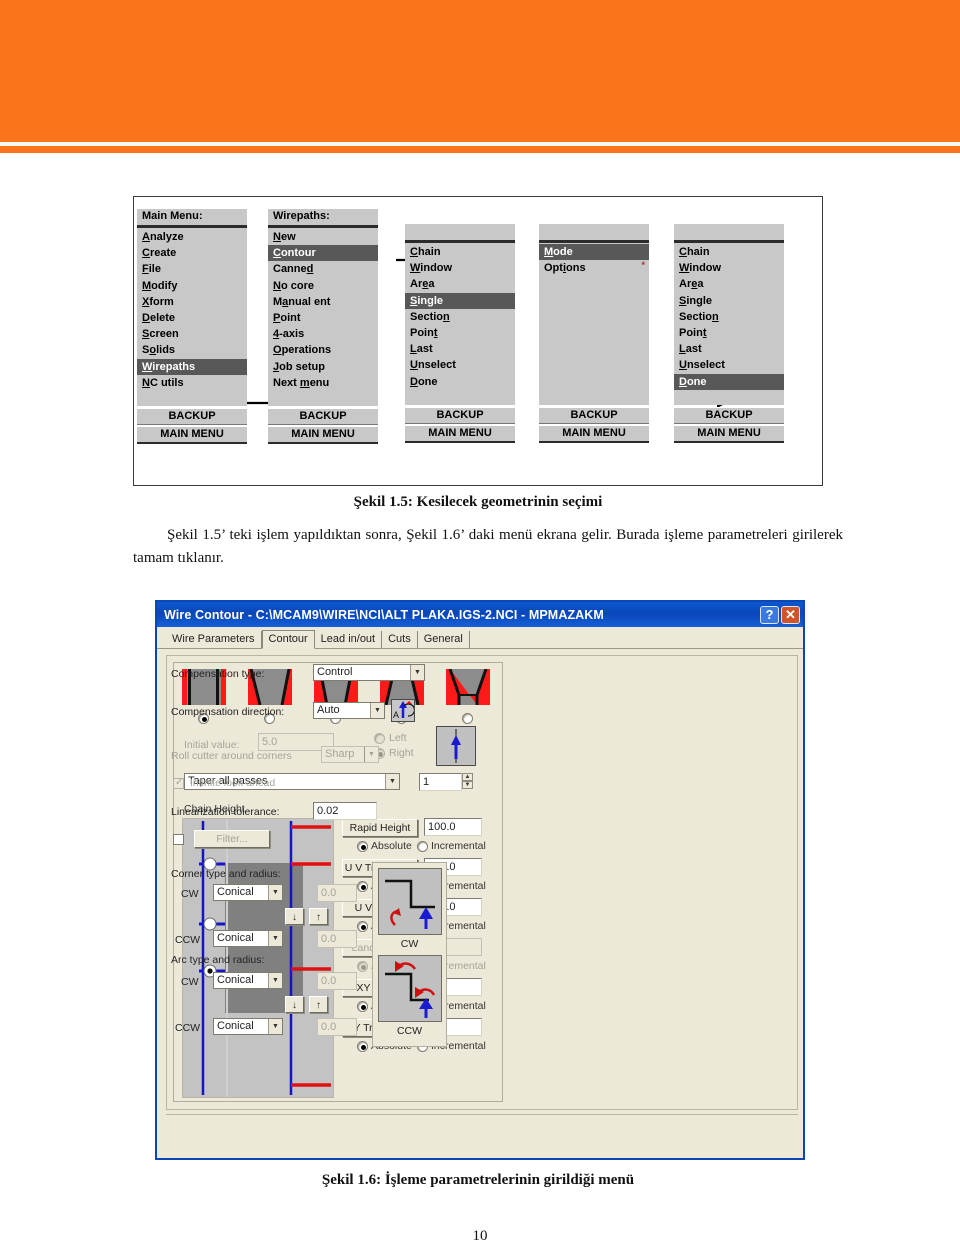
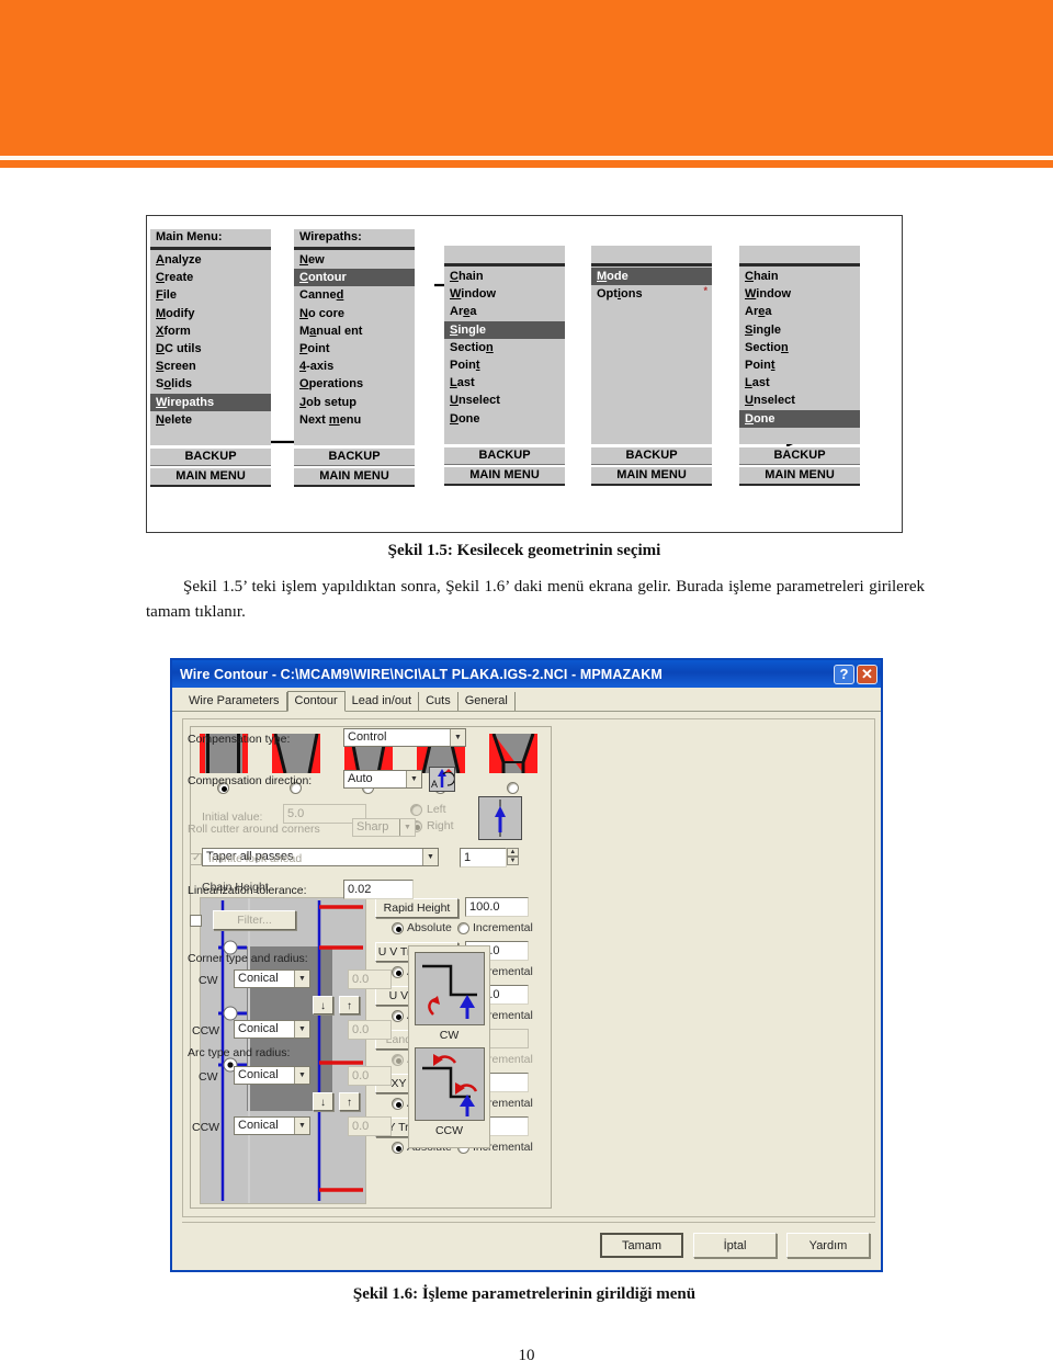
  Main Menu:
  Analyze
  Create
  File
  Modify
  Xform
- Delete
+ DC utils
  Screen
  Solids
  Wirepaths
- NC utils
+ Nelete
  BACKUP
  MAIN MENU
  Wirepaths:
  New
  Contour
  Canned
  No core
  Manual ent
  Point
  4-axis
  Operations
  Job setup
  Next menu
  BACKUP
  MAIN MENU
  Chain
  Window
  Area
  Single
  Section
  Point
  Last
  Unselect
  Done
  BACKUP
  MAIN MENU
  Mode
  *
  Options
  BACKUP
  MAIN MENU
  Chain
  Window
  Area
  Single
  Section
  Point
  Last
  Unselect
  Done
  BACKUP
  MAIN MENU
  Şekil 1.5: Kesilecek geometrinin seçimi
  Şekil 1.5’ teki işlem yapıldıktan sonra, Şekil 1.6’ daki menü ekrana gelir. Burada işleme parametreleri girilerek tamam tıklanır.
  Wire Contour - C:\MCAM9\WIRE\NCI\ALT PLAKA.IGS-2.NCI - MPMAZAKM
  ?
  ✕
  Wire Parameters
  Contour
  Lead in/out
  Cuts
  General
  Initial value:
  5.0
  Left
  Right
  Taper all passes
  1
  Chain Height
  Rapid Height
  100.0
  Absolute
  Incremental
  Compensation type:
  Control
  Compensation direction:
  Auto
  A
  Roll cutter around corners
  Sharp
  Infinite look ahead
  Linearization tolerance:
  0.02
  Filter...
  Corner type and radius:
  CW
  Conical
  0.0
  ↓
  ↑
  CCW
  Conical
  0.0
  Arc type and radius:
  CW
  Conical
  0.0
  ↓
  ↑
  CCW
  Conical
  0.0
  CW
  CCW
+ Tamam
+ İptal
+ Yardım
  Şekil 1.6: İşleme parametrelerinin girildiği menü
  10
